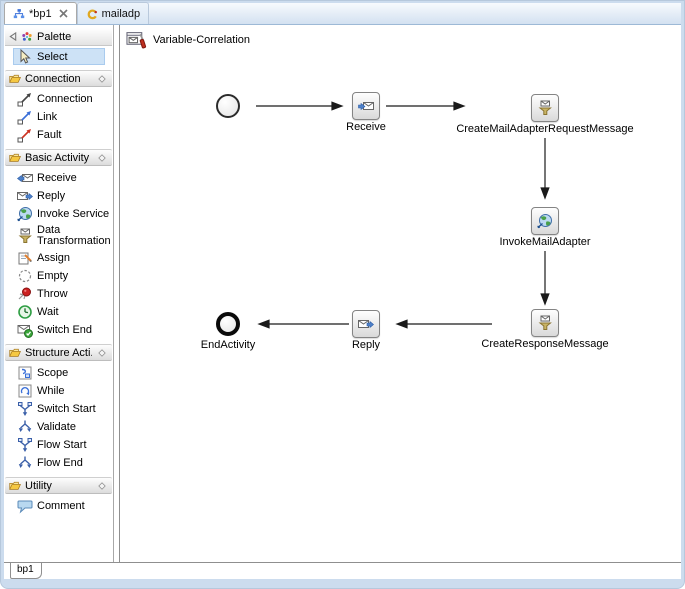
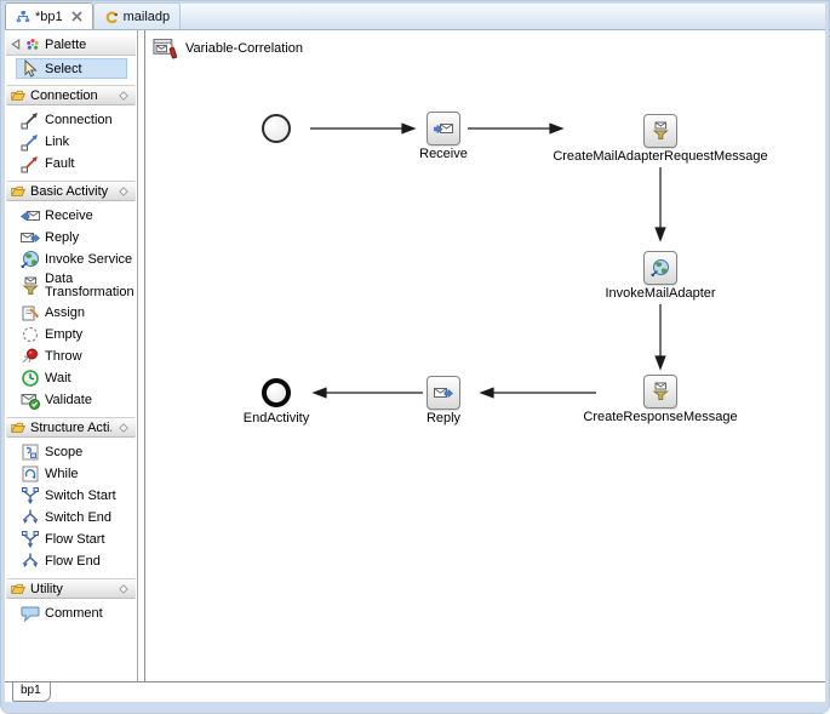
  *bp1
  mailadp
  Palette
  Select
  Connection
  Connection
  Link
  Fault
  Basic Activity
  Receive
  Reply
  Invoke Service
  Data Transformation
  Assign
  Empty
  Throw
  Wait
- Switch End
+ Validate
  Structure Acti.
  Scope
  While
  Switch Start
- Validate
+ Switch End
  Flow Start
  Flow End
  Utility
  Comment
  Variable-Correlation
  Receive
  CreateMailAdapterRequestMessage
  InvokeMailAdapter
  CreateResponseMessage
  Reply
  EndActivity
  bp1
